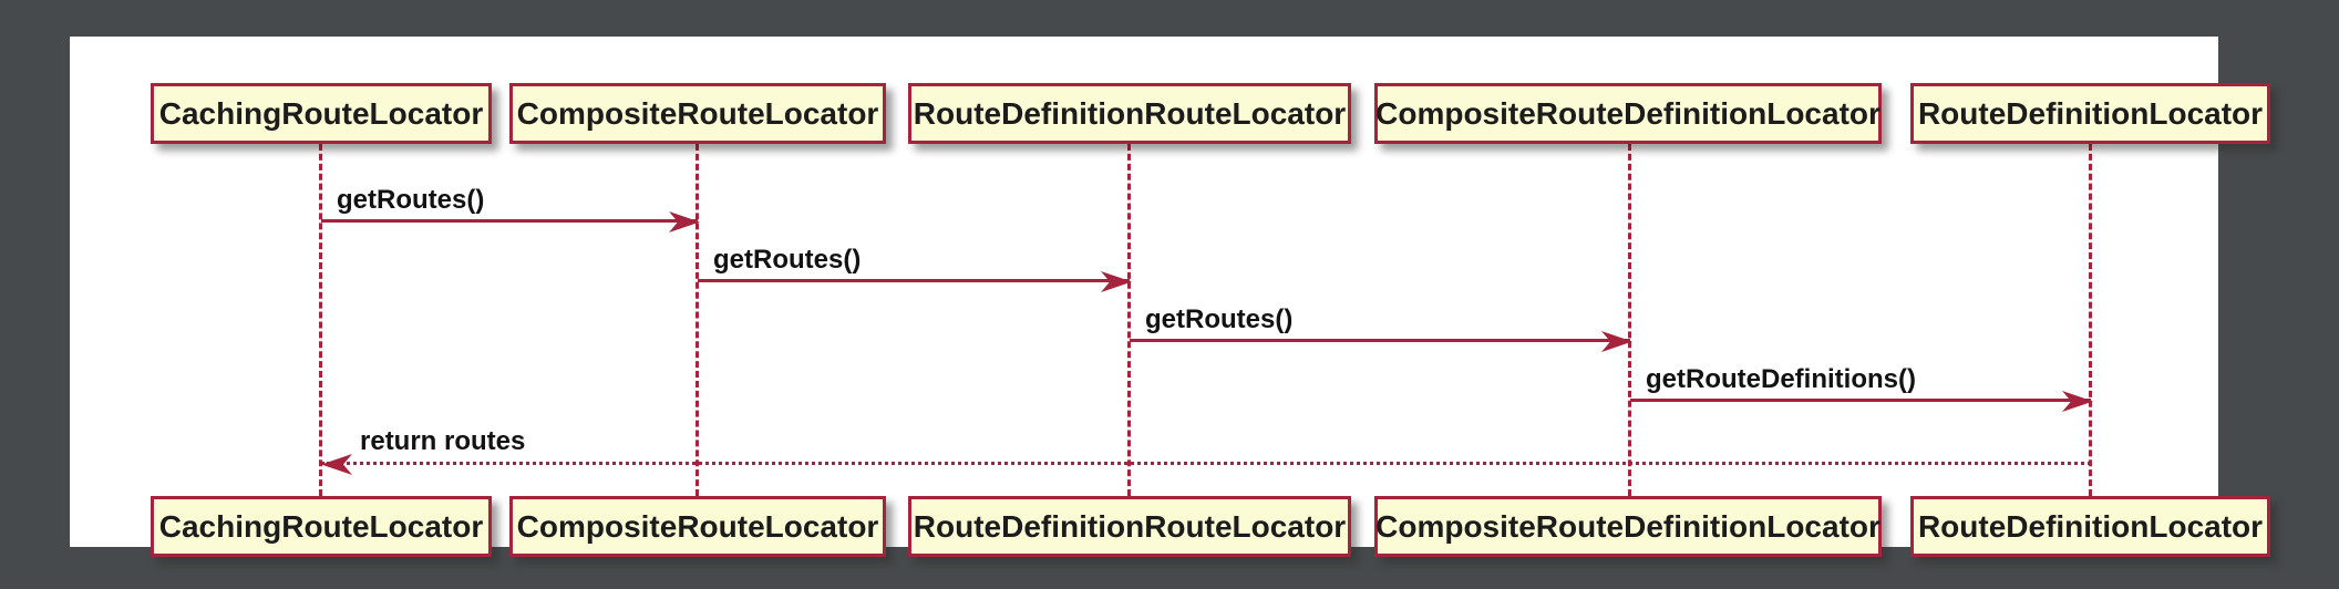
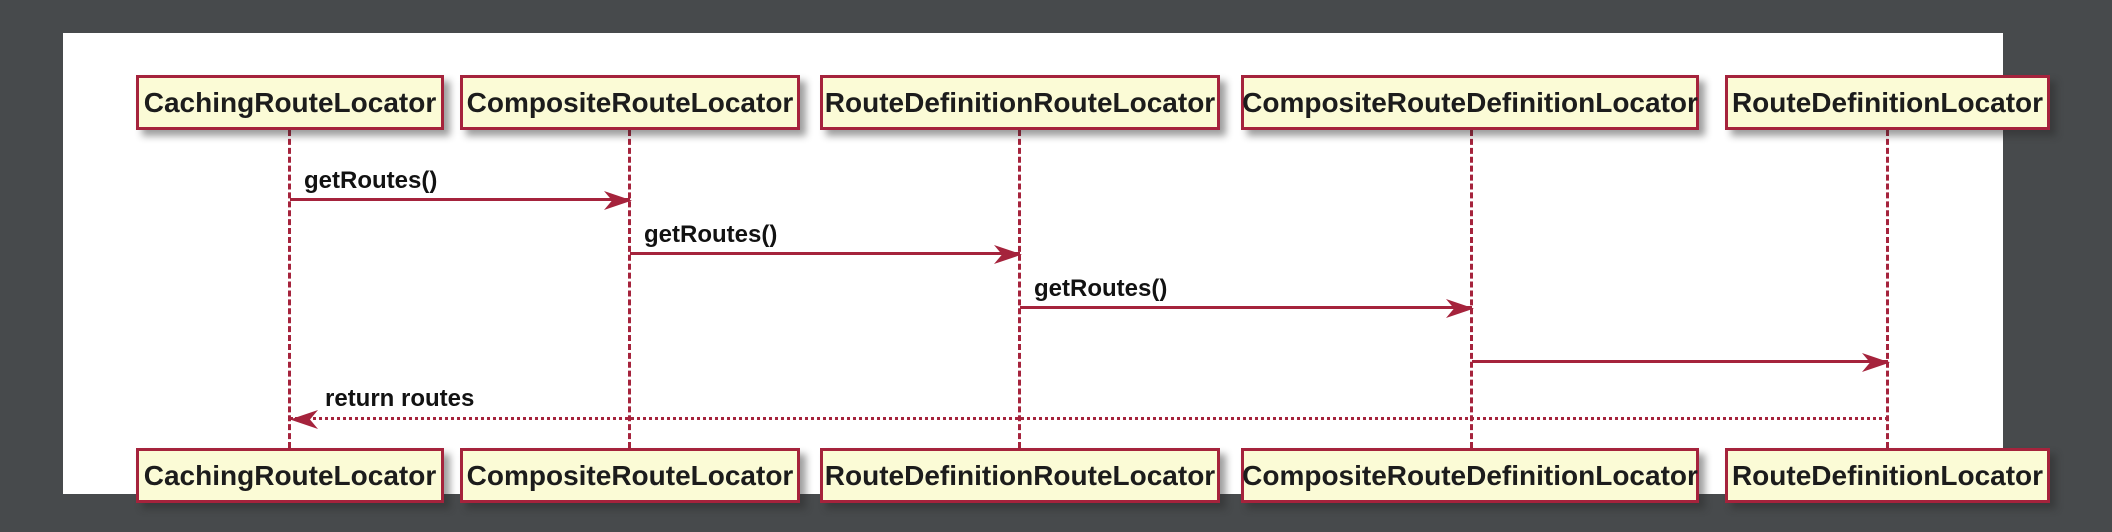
  CachingRouteLocator
  CompositeRouteLocator
  RouteDefinitionRouteLocator
  CompositeRouteDefinitionLocator
  RouteDefinitionLocator
  getRoutes()
  getRoutes()
  getRoutes()
- getRouteDefinitions()
  return routes
  CachingRouteLocator
  CompositeRouteLocator
  RouteDefinitionRouteLocator
  CompositeRouteDefinitionLocator
  RouteDefinitionLocator
